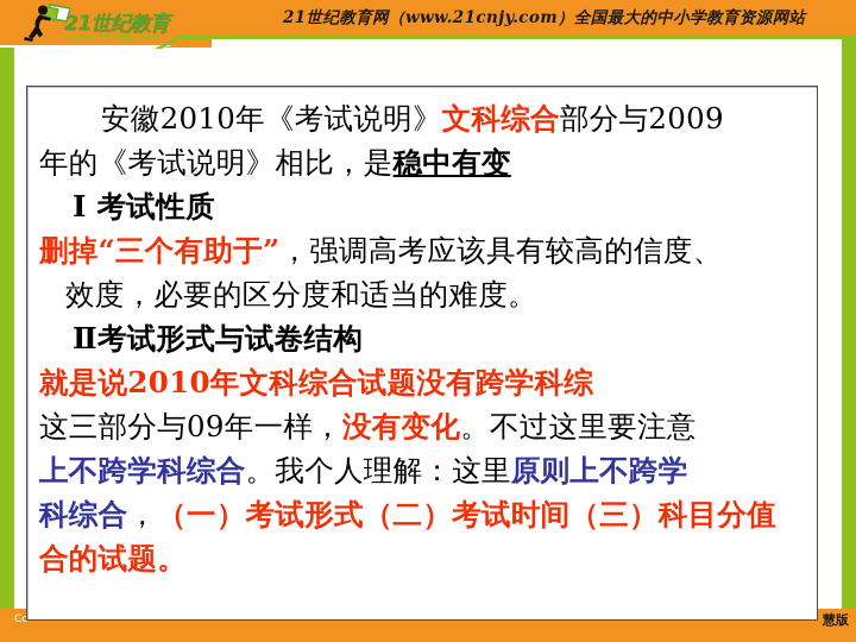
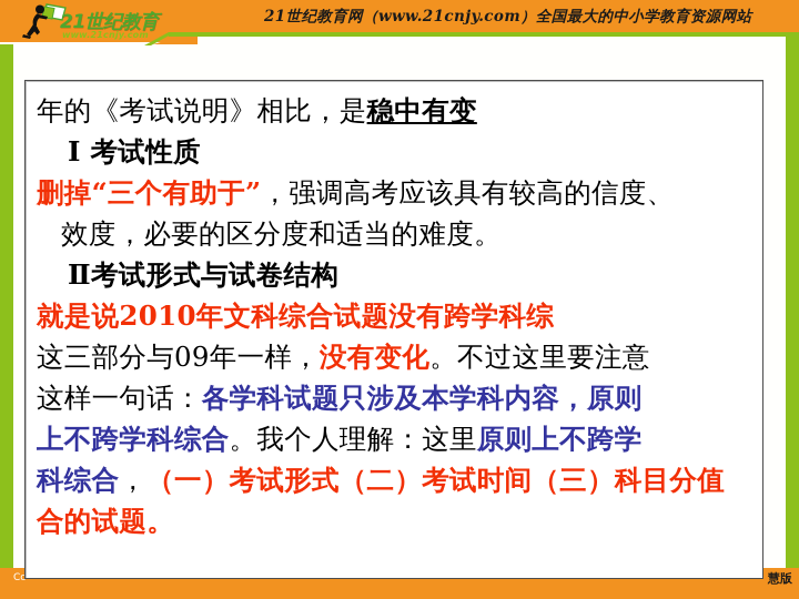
  21世纪教育网（www.21cnjy.com）全国最大的中小学教育资源网站
  21世纪教育
  www.21cnjy.com
  慧版
- 安徽2010年《考试说明》文科综合部分与2009
  年的《考试说明》相比，是稳中有变
  Ⅰ 考试性质
  删掉“三个有助于”，强调高考应该具有较高的信度、
  效度，必要的区分度和适当的难度。
  Ⅱ考试形式与试卷结构
  就是说2010年文科综合试题没有跨学科综
  这三部分与09年一样，没有变化。不过这里要注意
+ 这样一句话：各学科试题只涉及本学科内容，原则
  上不跨学科综合。我个人理解：这里原则上不跨学
  科综合，（一）考试形式（二）考试时间（三）科目分值
  合的试题。
